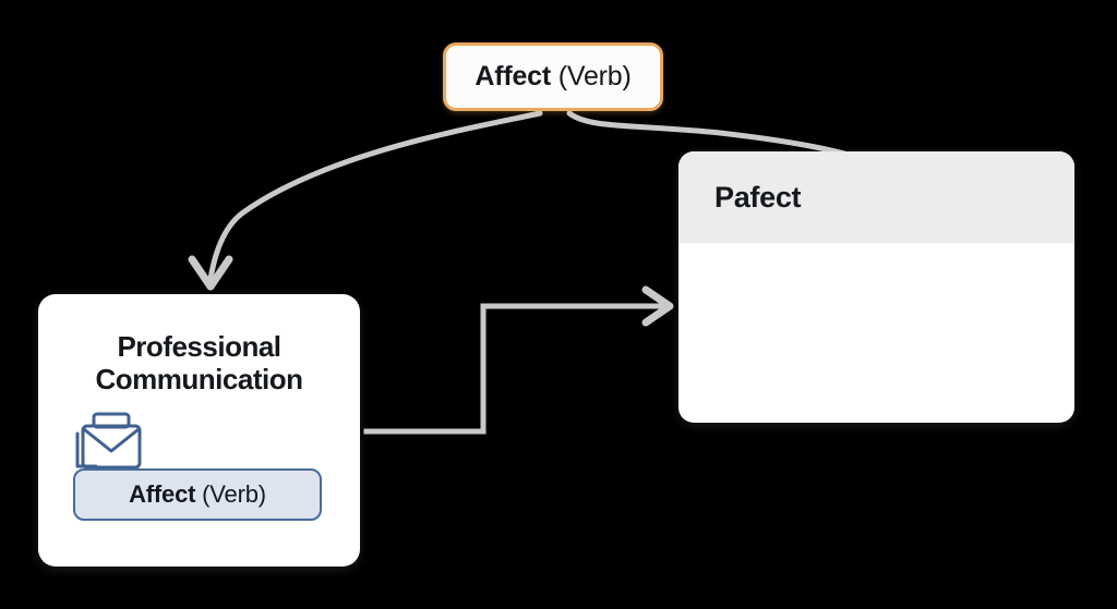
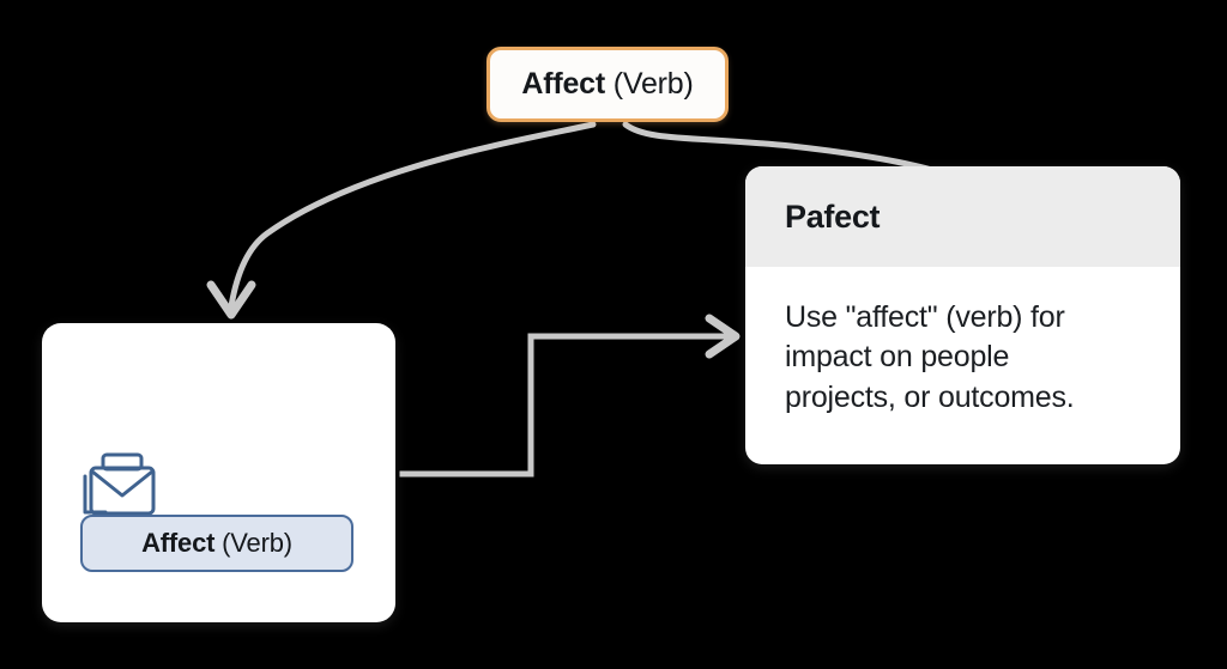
  Affect (Verb)
- Professional
- Communication
  Affect (Verb)
  Pafect
+ Use "affect" (verb) for
+ impact on people
+ projects, or outcomes.
